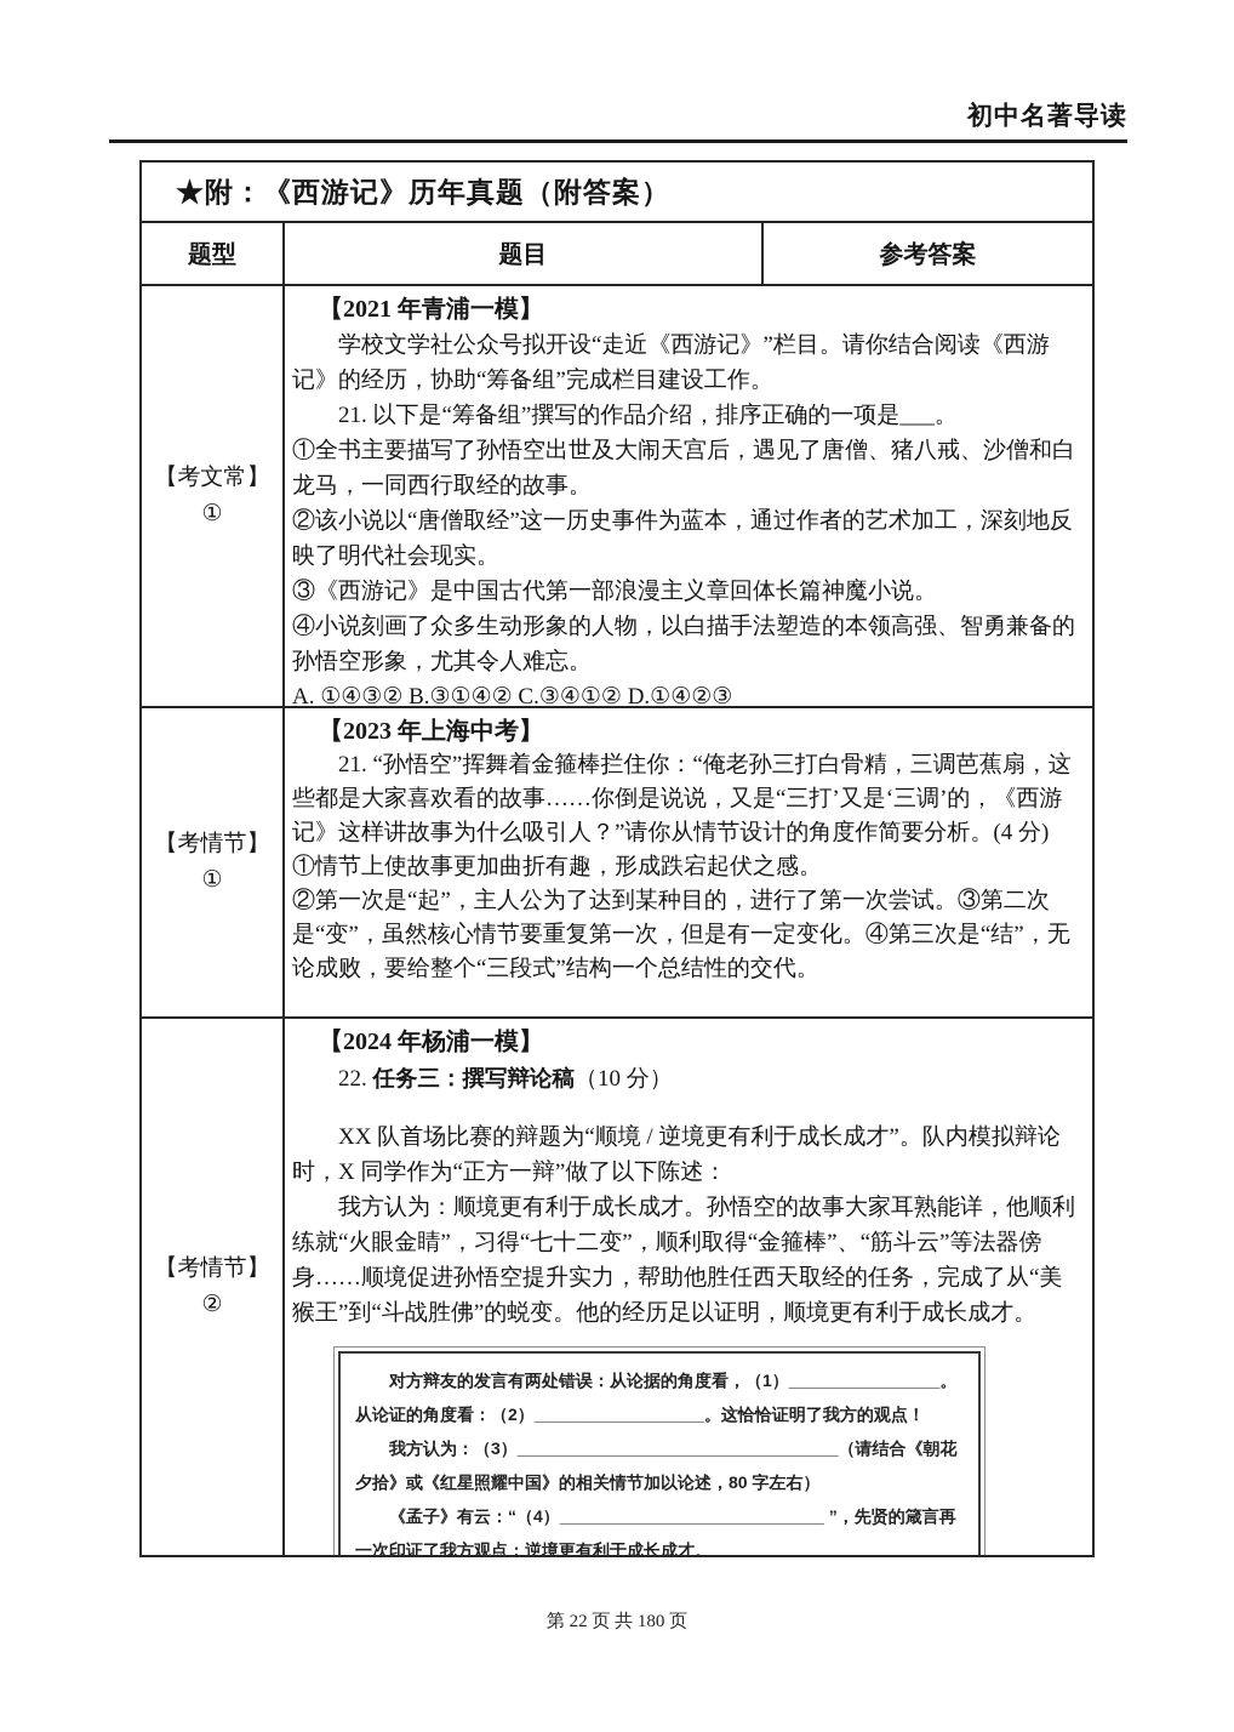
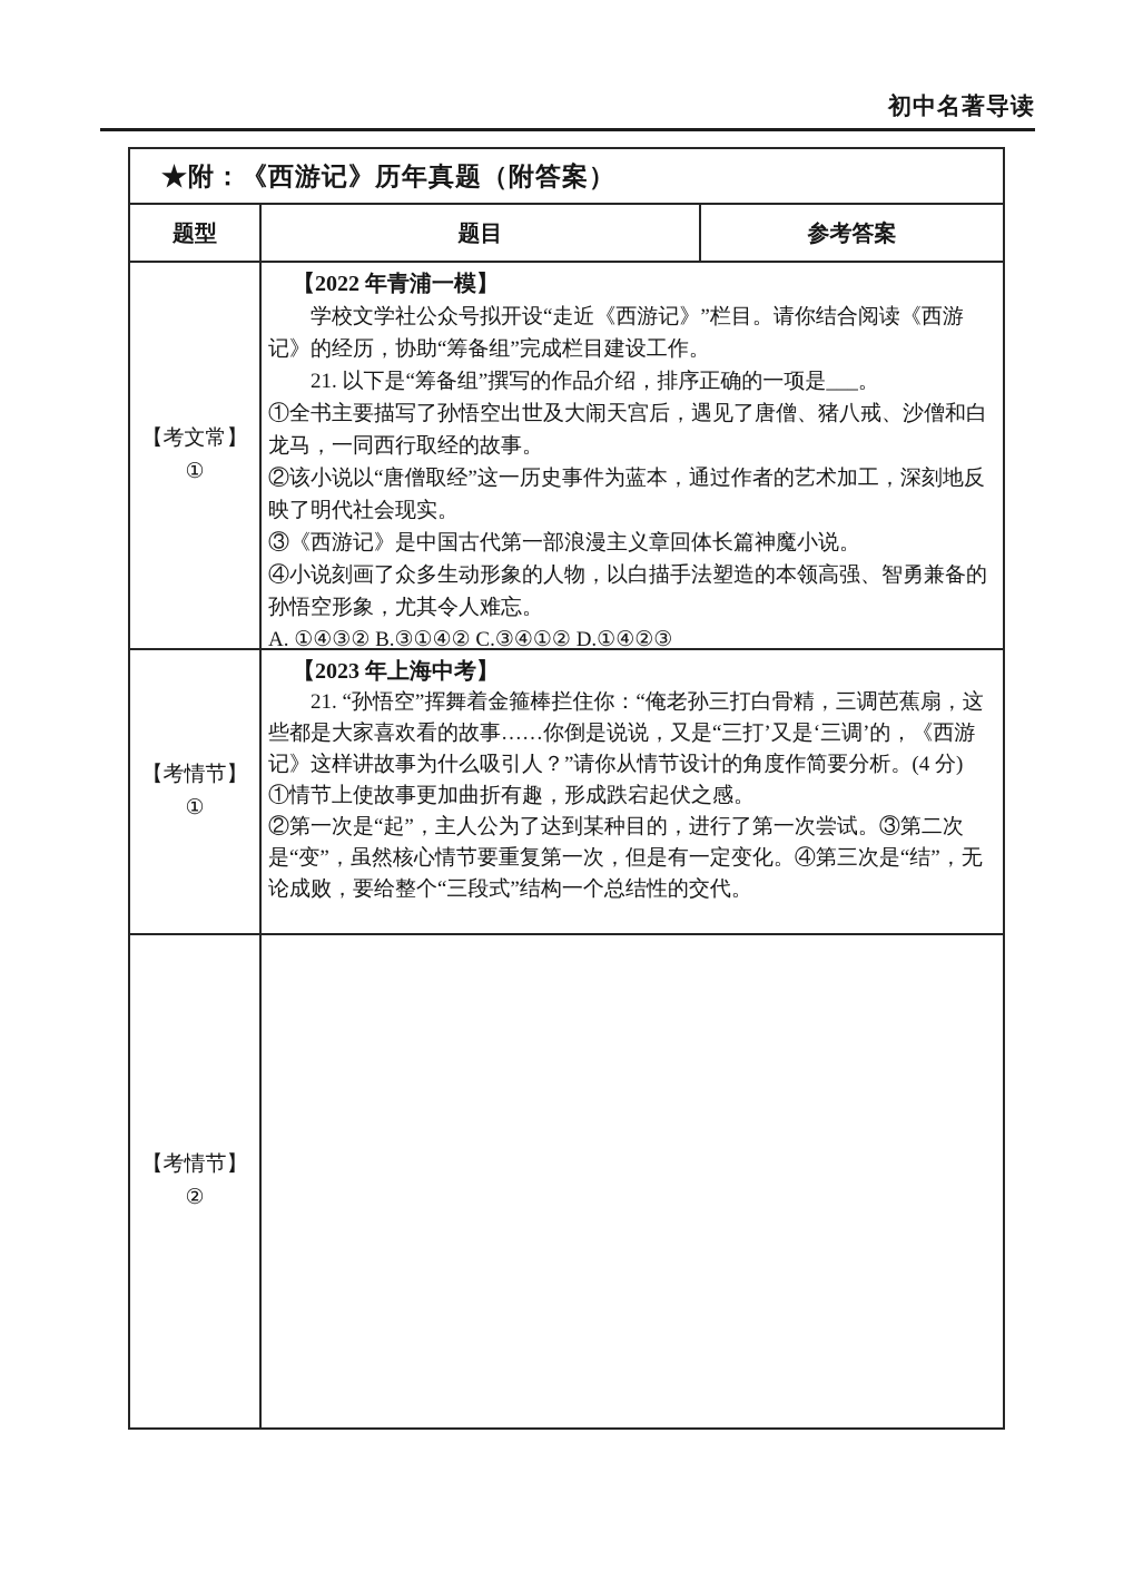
  初中名著导读
  ★附：《西游记》历年真题（附答案）
  题型
  题目
  参考答案
  【考文常】
  ①
- 【2021 年青浦一模】
+ 【2022 年青浦一模】
  学校文学社公众号拟开设“走近《西游记》”栏目。请你结合阅读《西游记》的经历，协助“筹备组”完成栏目建设工作。
  21. 以下是“筹备组”撰写的作品介绍，排序正确的一项是___。
  ①全书主要描写了孙悟空出世及大闹天宫后，遇见了唐僧、猪八戒、沙僧和白龙马，一同西行取经的故事。
  ②该小说以“唐僧取经”这一历史事件为蓝本，通过作者的艺术加工，深刻地反映了明代社会现实。
  ③《西游记》是中国古代第一部浪漫主义章回体长篇神魔小说。
  ④小说刻画了众多生动形象的人物，以白描手法塑造的本领高强、智勇兼备的孙悟空形象，尤其令人难忘。
  A. ①④③② B.③①④② C.③④①② D.①④②③
  【考情节】
  ①
  【2023 年上海中考】
  21. “孙悟空”挥舞着金箍棒拦住你：“俺老孙三打白骨精，三调芭蕉扇，这些都是大家喜欢看的故事……你倒是说说，又是“三打’又是‘三调’的，《西游记》这样讲故事为什么吸引人？”请你从情节设计的角度作简要分析。(4 分)
  ①情节上使故事更加曲折有趣，形成跌宕起伏之感。
  ②第一次是“起”，主人公为了达到某种目的，进行了第一次尝试。③第二次是“变”，虽然核心情节要重复第一次，但是有一定变化。④第三次是“结”，无论成败，要给整个“三段式”结构一个总结性的交代。
  【考情节】
  ②
- 【2024 年杨浦一模】
- 22. 任务三：撰写辩论稿（10 分）
- XX 队首场比赛的辩题为“顺境 / 逆境更有利于成长成才”。队内模拟辩论时，X 同学作为“正方一辩”做了以下陈述：
- 我方认为：顺境更有利于成长成才。孙悟空的故事大家耳熟能详，他顺利练就“火眼金睛”，习得“七十二变”，顺利取得“金箍棒”、“筋斗云”等法器傍身……顺境促进孙悟空提升实力，帮助他胜任西天取经的任务，完成了从“美猴王”到“斗战胜佛”的蜕变。他的经历足以证明，顺境更有利于成长成才。
- 对方辩友的发言有两处错误：从论据的角度看，（1）________________。从论证的角度看：（2）__________________。这恰恰证明了我方的观点！
- 我方认为：（3）__________________________________（请结合《朝花夕拾》或《红星照耀中国》的相关情节加以论述，80 字左右）
- 《孟子》有云：“（4）____________________________ ”，先贤的箴言再一次印证了我方观点：逆境更有利于成长成才。
- 第 22 页 共 180 页
